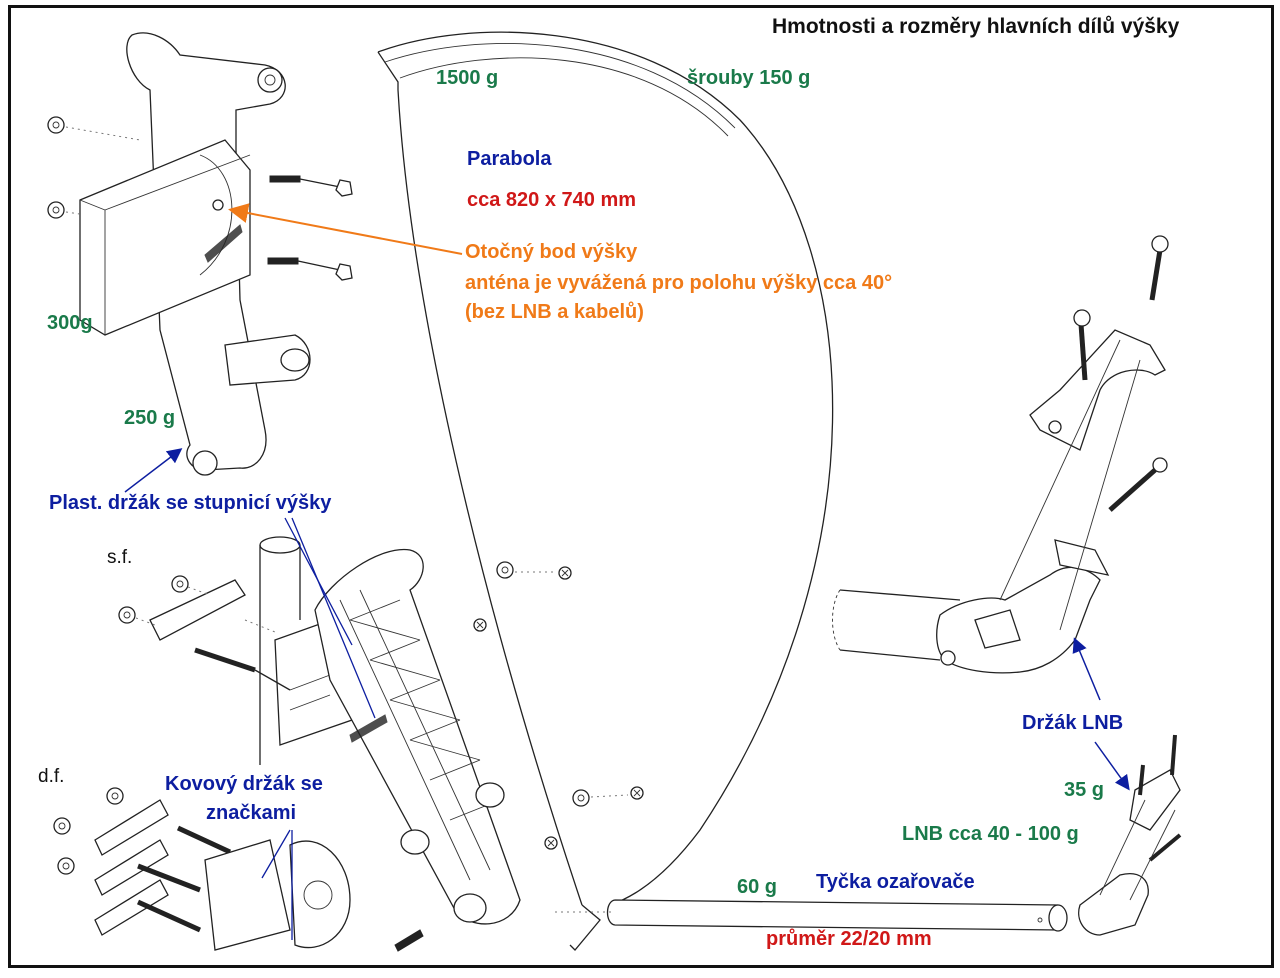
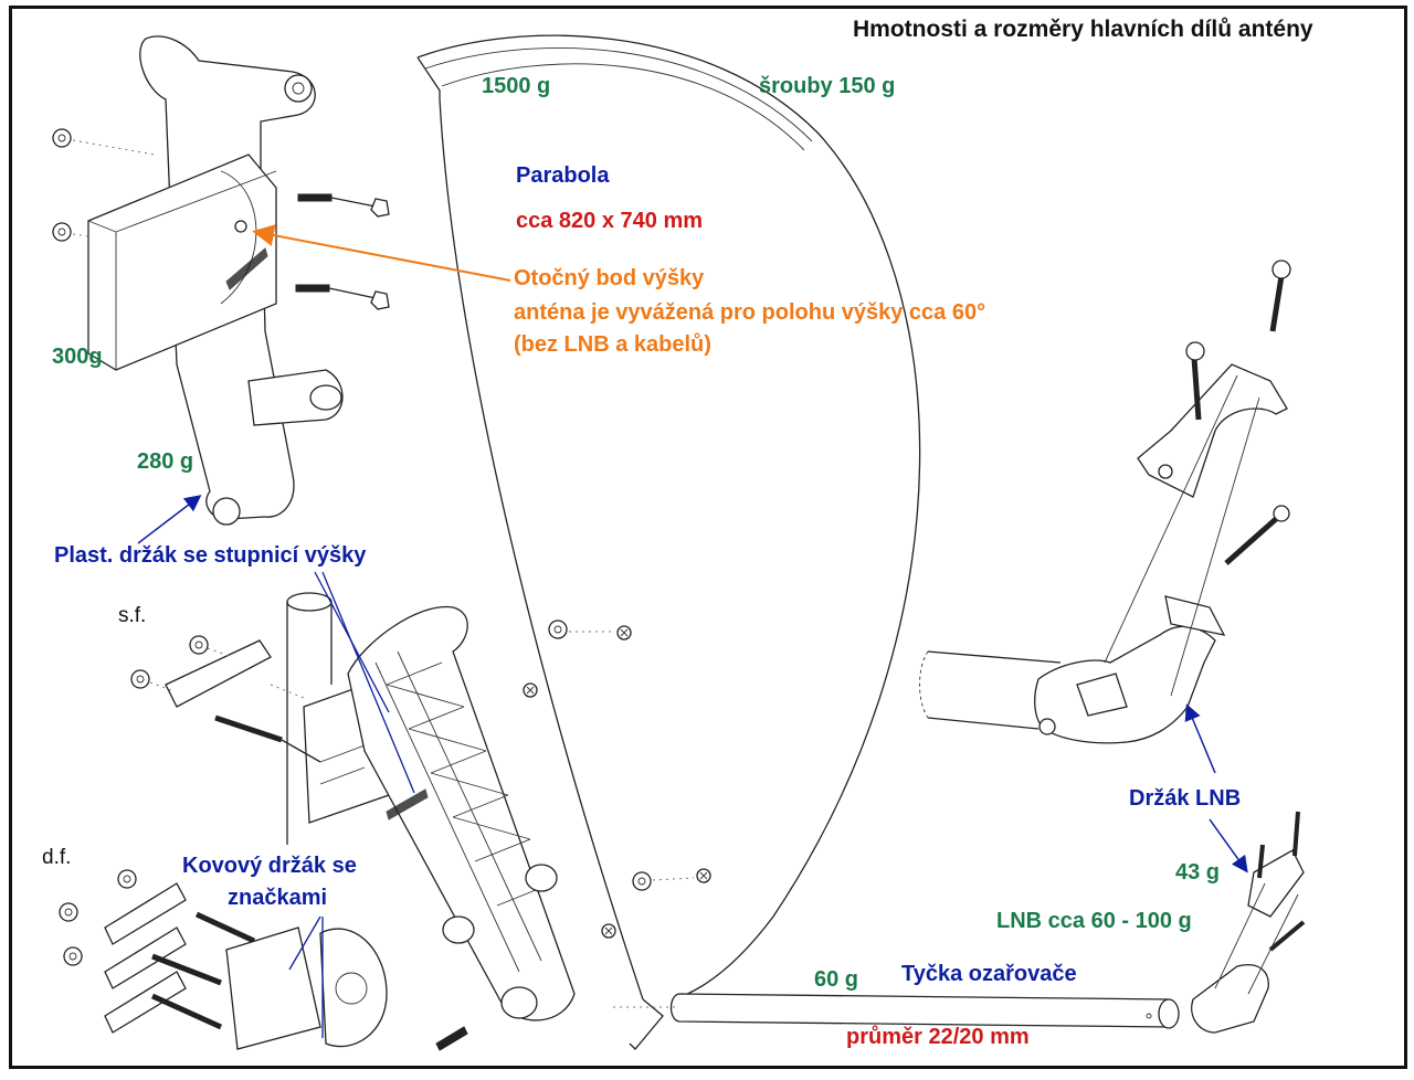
- Hmotnosti a rozměry hlavních dílů výšky
+ Hmotnosti a rozměry hlavních dílů antény
  1500 g
  šrouby 150 g
  Parabola
  cca 820 x 740 mm
  Otočný bod výšky
- anténa je vyvážená pro polohu výšky cca 40°
+ anténa je vyvážená pro polohu výšky cca 60°
  (bez LNB a kabelů)
  300g
- 250 g
+ 280 g
  Plast. držák se stupnicí výšky
  s.f.
  d.f.
  Kovový držák se
  značkami
  Držák LNB
- 35 g
+ 43 g
- LNB cca 40 - 100 g
+ LNB cca 60 - 100 g
  60 g
  Tyčka ozařovače
  průměr 22/20 mm
